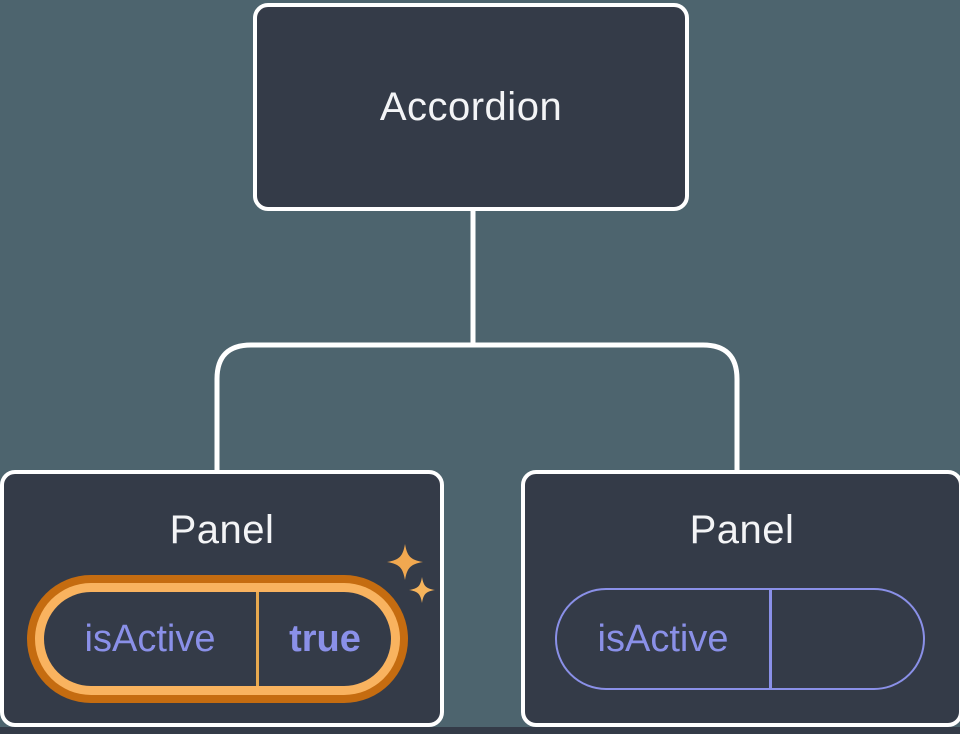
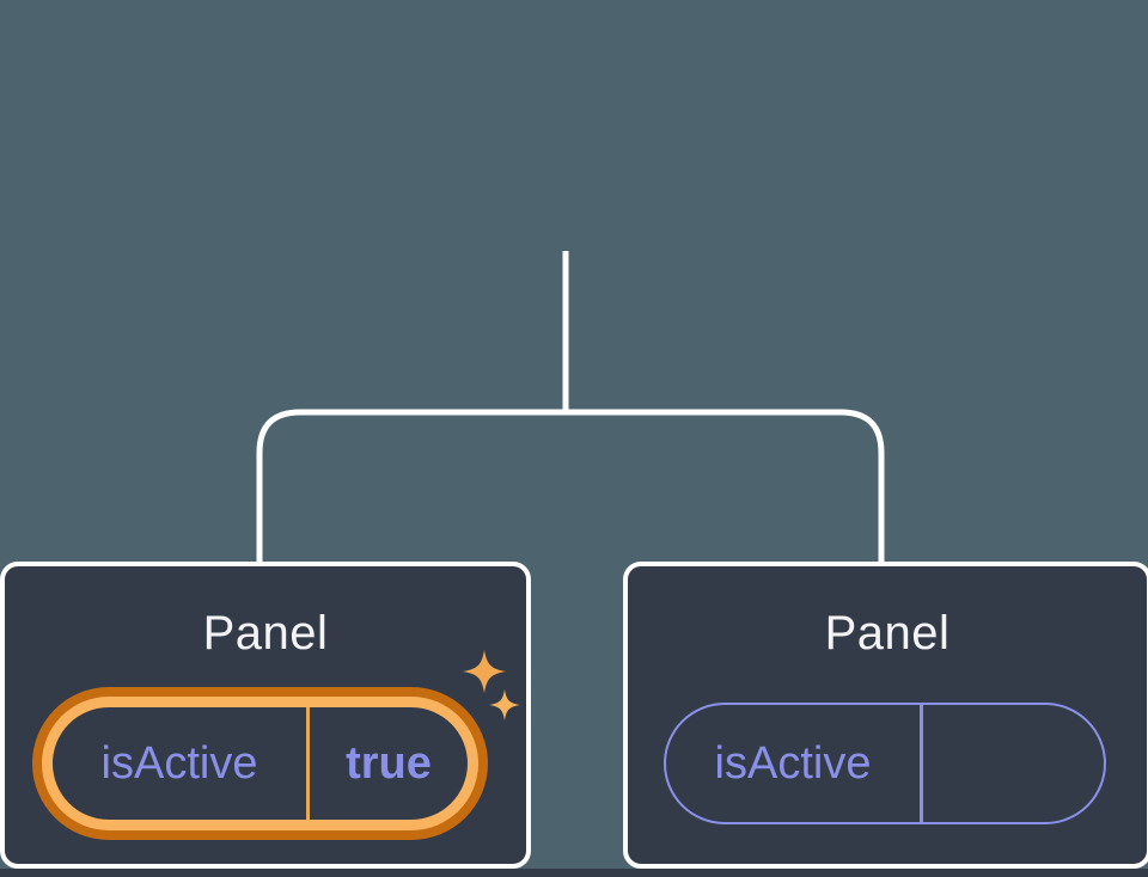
- Accordion
  Panel
  isActive
  true
  Panel
  isActive
